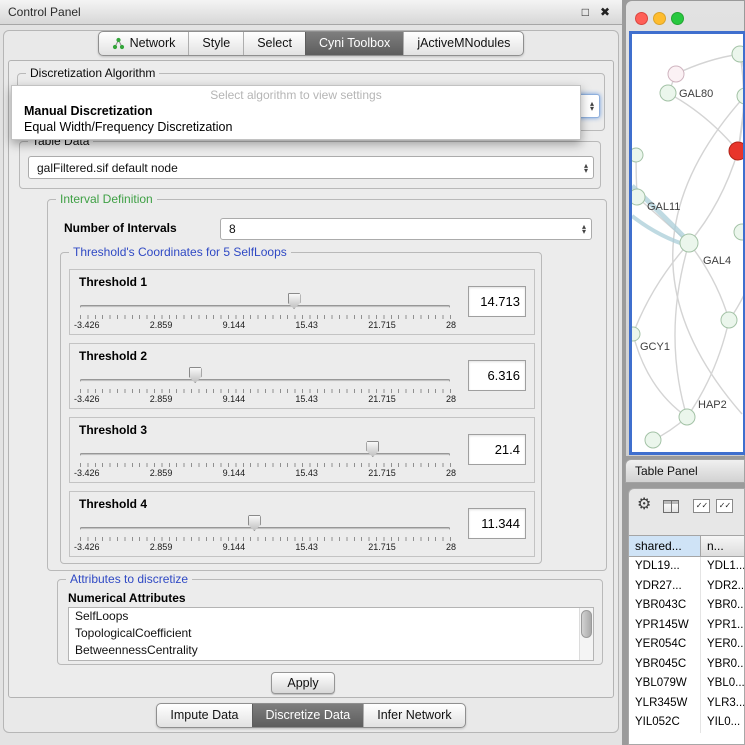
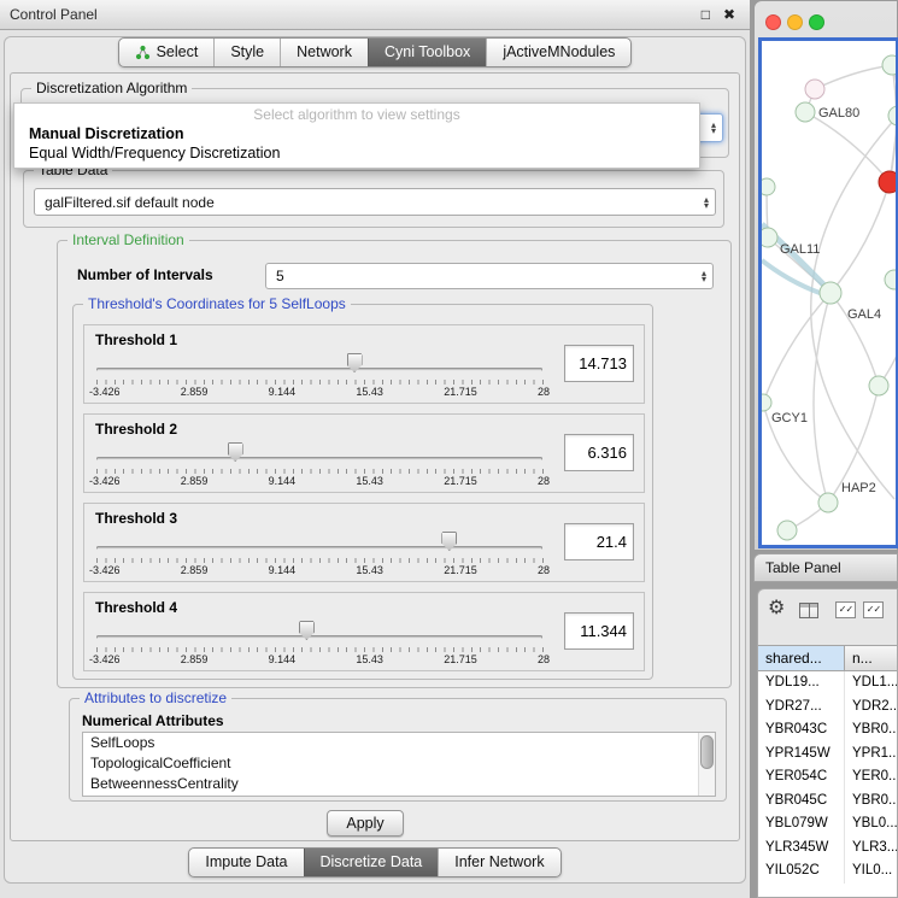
  Control Panel
  □
  ✖
- Network
+ Select
  Style
- Select
+ Network
  Cyni Toolbox
  jActiveMNodules
  Discretization Algorithm
  ▴
  ▾
  Select algorithm to view settings
  Manual Discretization
  Equal Width/Frequency Discretization
  Table Data
  galFiltered.sif default node
  ▴
  ▾
  Interval Definition
  Number of Intervals
- 8
+ 5
  ▴
  ▾
  Threshold's Coordinates for 5 SelfLoops
  Threshold 1
  -3.426
  2.859
  9.144
  15.43
  21.715
  28
  14.713
  Threshold 2
  -3.426
  2.859
  9.144
  15.43
  21.715
  28
  6.316
  Threshold 3
  -3.426
  2.859
  9.144
  15.43
  21.715
  28
  21.4
  Threshold 4
  -3.426
  2.859
  9.144
  15.43
  21.715
  28
  11.344
  Attributes to discretize
  Numerical Attributes
  SelfLoops
  TopologicalCoefficient
  BetweennessCentrality
  Apply
  Impute Data
  Discretize Data
  Infer Network
  GAL80
  GAL11
  GAL4
  GCY1
  HAP2
  Table Panel
  ⚙
  ✓✓
  ✓✓
  shared...
  n...
  YDL19...
  YDL1...
  YDR27...
  YDR2..
  YBR043C
  YBR0..
  YPR145W
  YPR1..
  YER054C
  YER0..
  YBR045C
  YBR0..
  YBL079W
  YBL0...
  YLR345W
  YLR3...
  YIL052C
  YIL0...
